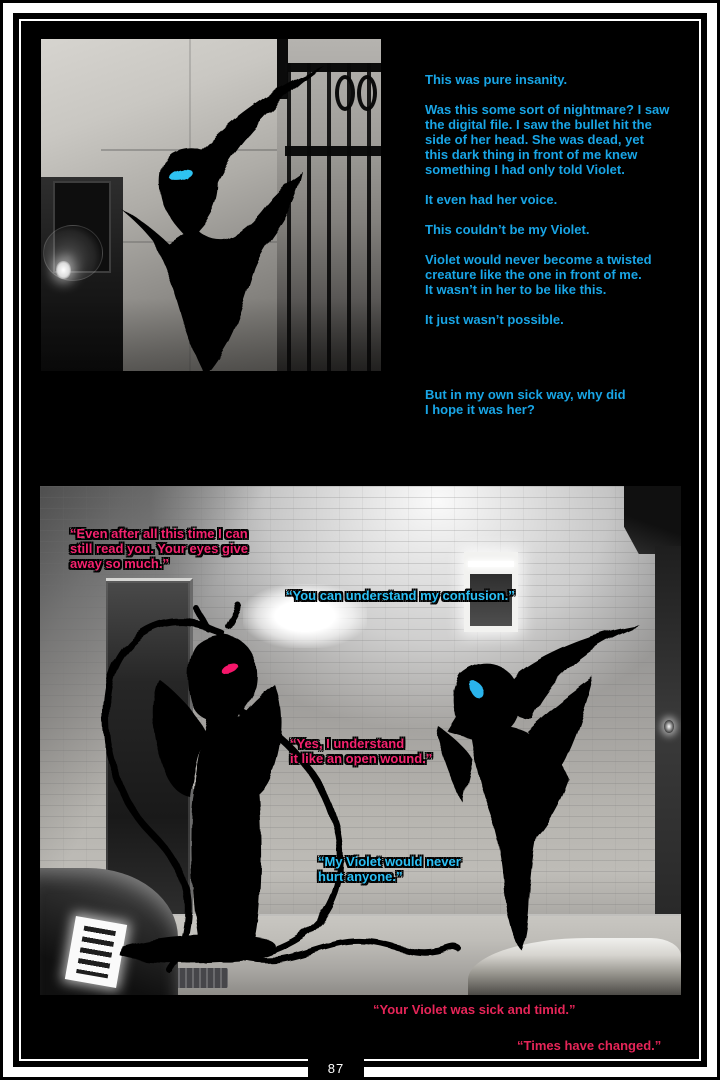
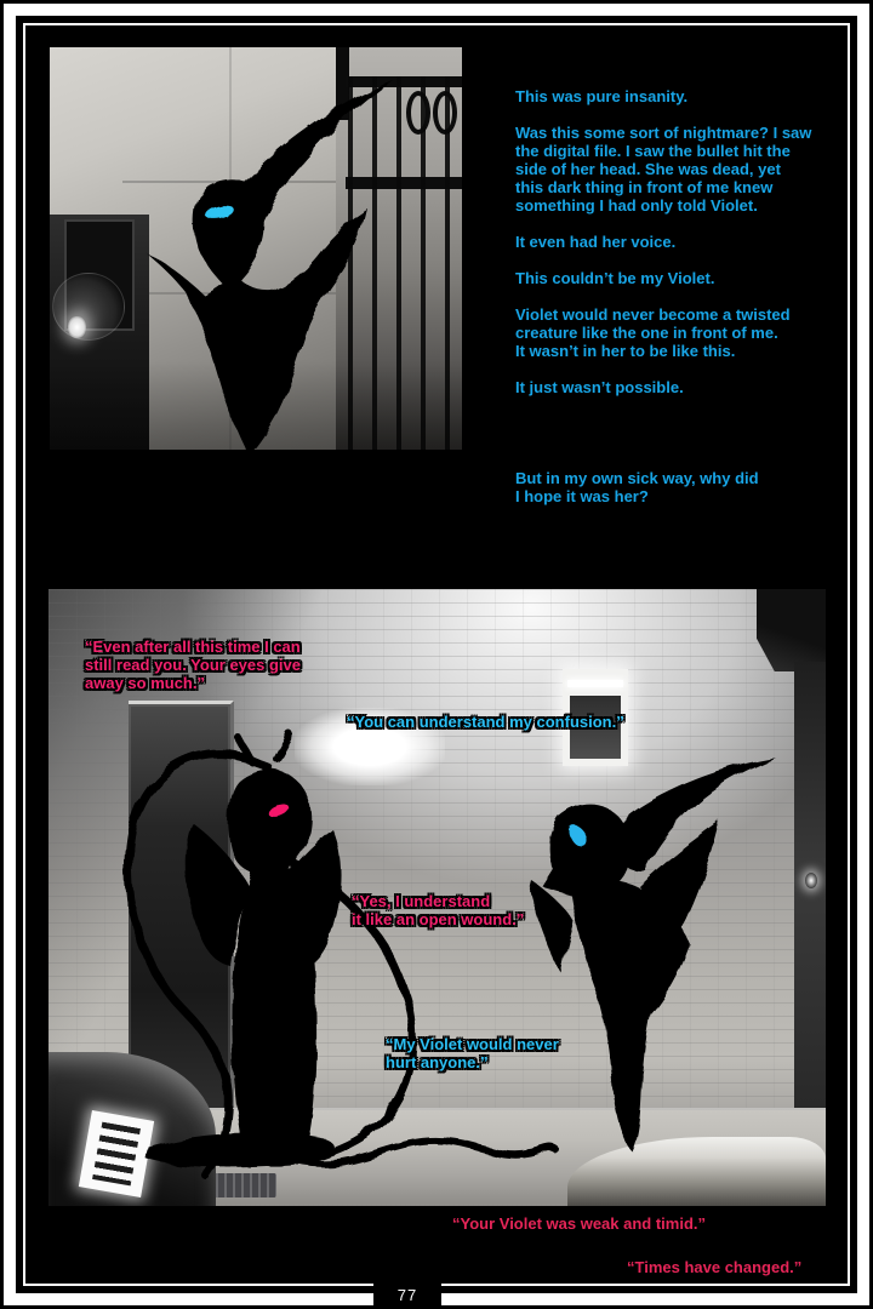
  This was pure insanity.
  Was this some sort of nightmare? I saw
  the digital file. I saw the bullet hit the
  side of her head. She was dead, yet
  this dark thing in front of me knew
  something I had only told Violet.
  It even had her voice.
  This couldn’t be my Violet.
  Violet would never become a twisted
  creature like the one in front of me.
  It wasn’t in her to be like this.
  It just wasn’t possible.
  But in my own sick way, why did
  I hope it was her?
  “Even after all this time I can
  still read you. Your eyes give
  away so much.”
  “You can understand my confusion.”
  “Yes, I understand
  it like an open wound.”
  “My Violet would never
  hurt anyone.”
- “Your Violet was sick and timid.”
+ “Your Violet was weak and timid.”
  “Times have changed.”
- 87
+ 77
